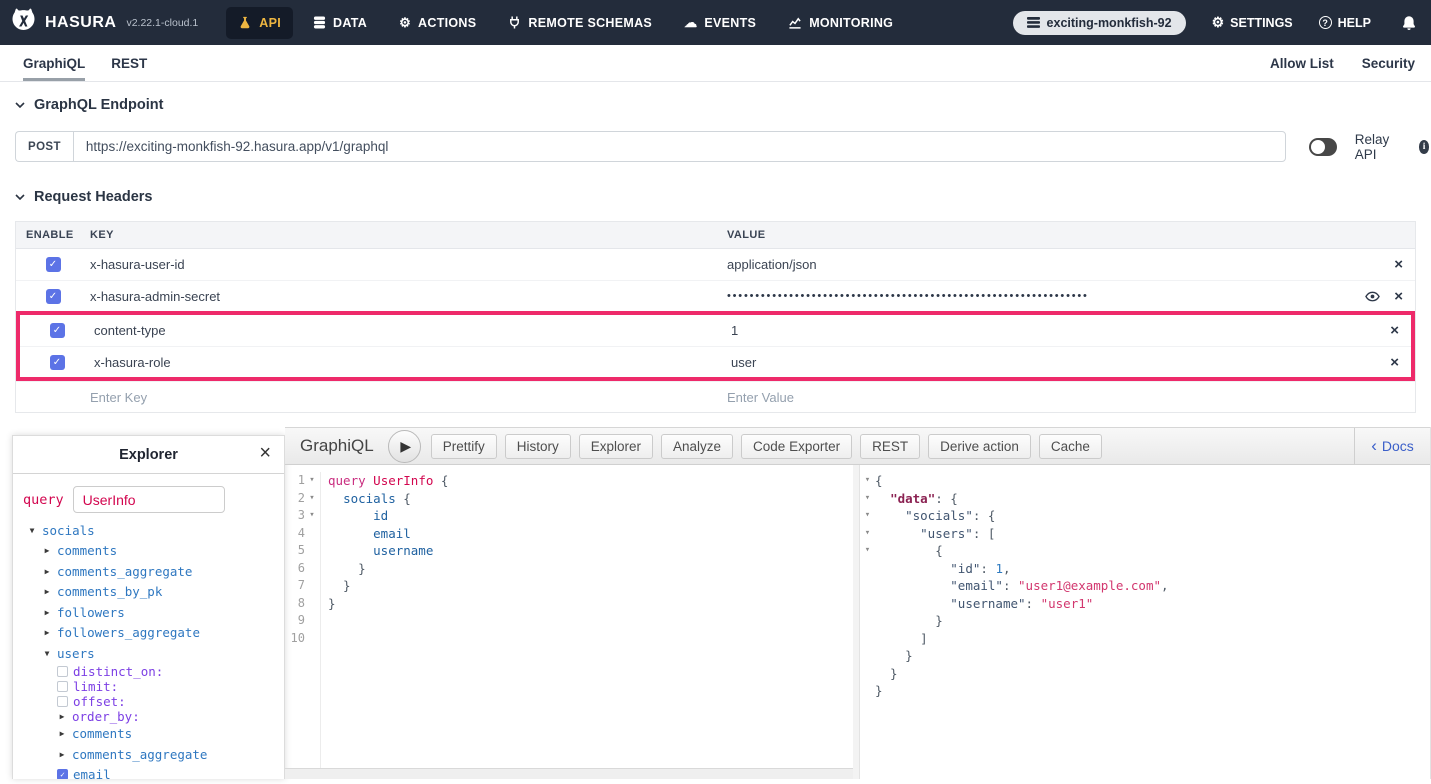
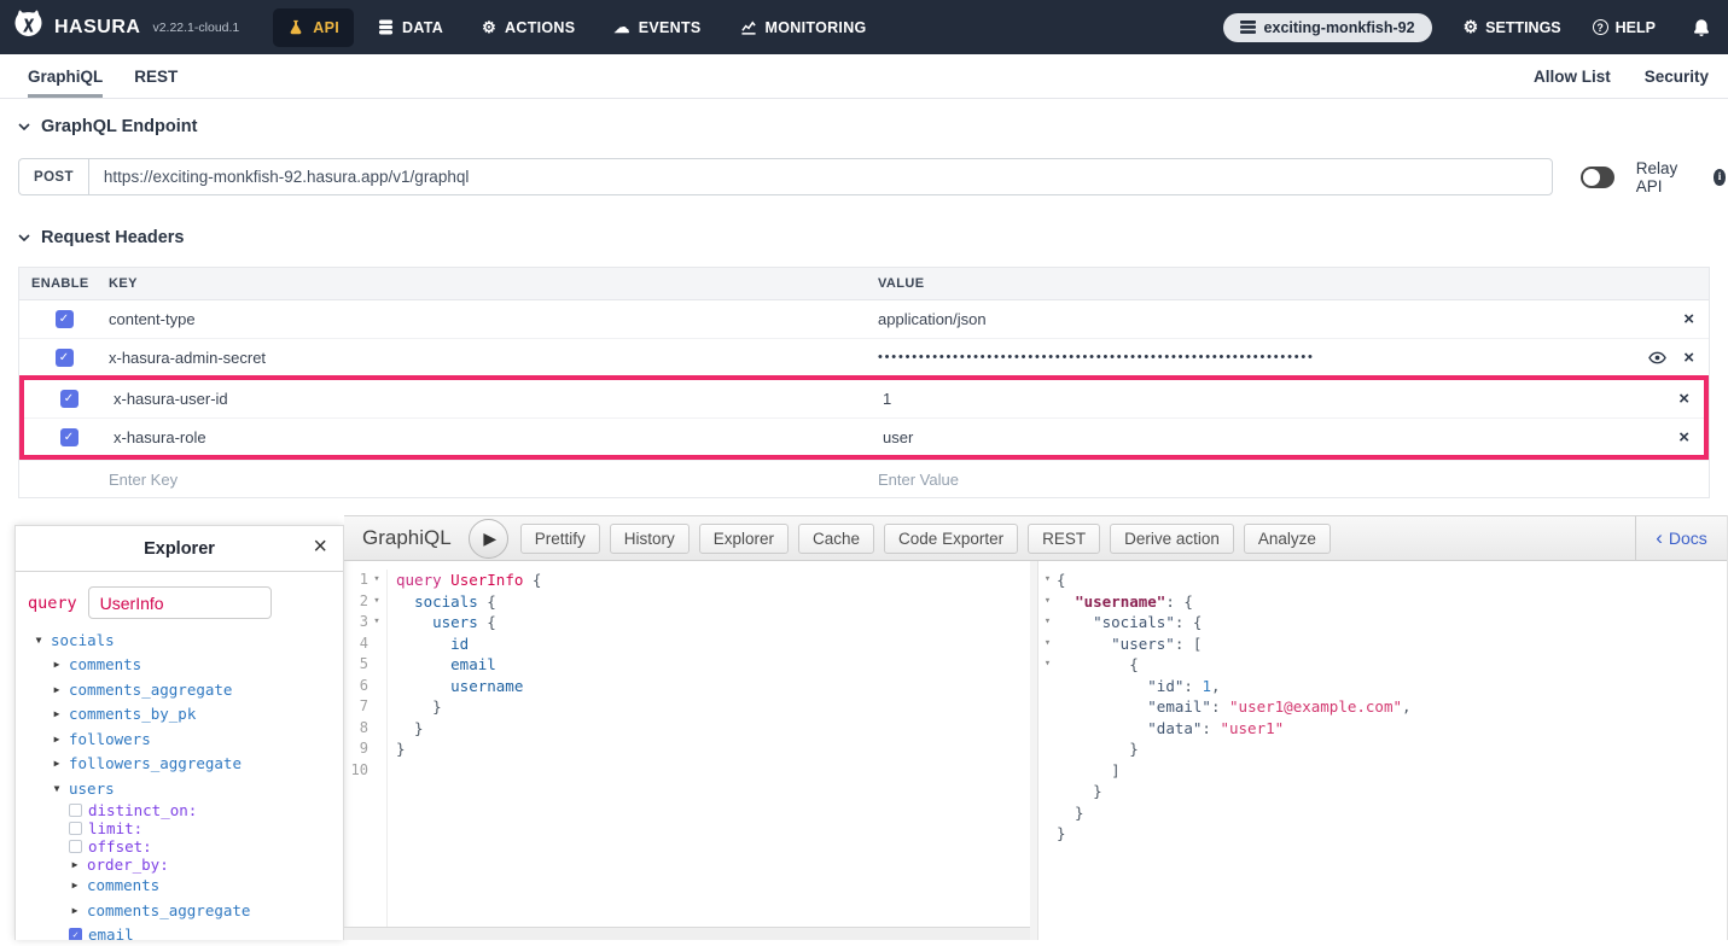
  HASURA
  v2.22.1-cloud.1
  API
  DATA
  ⚙
  ACTIONS
- REMOTE SCHEMAS
  ☁
  EVENTS
  MONITORING
  exciting-monkfish-92
  ⚙
  SETTINGS
  ?
  HELP
  GraphiQL
  REST
  Allow List
  Security
  GraphQL Endpoint
  POST
  https://exciting-monkfish-92.hasura.app/v1/graphql
  Relay API
  i
  Request Headers
  ENABLE
  KEY
  VALUE
  ✓
- x-hasura-user-id
+ content-type
  application/json
  ×
  ✓
  x-hasura-admin-secret
  ••••••••••••••••••••••••••••••••••••••••••••••••••••••••••••••••
  ×
  ✓
- content-type
+ x-hasura-user-id
  1
  ×
  ✓
  x-hasura-role
  user
  ×
  Enter Key
  Enter Value
  Explorer
  ×
  query
  UserInfo
  ▼
  socials
  ▶
  comments
  ▶
  comments_aggregate
  ▶
  comments_by_pk
  ▶
  followers
  ▶
  followers_aggregate
  ▼
  users
  distinct_on:
  limit:
  offset:
  ▶
  order_by:
  ▶
  comments
  ▶
  comments_aggregate
  ✓
  email
  GraphiQL
  ▶
  Prettify
  History
  Explorer
- Analyze
+ Cache
  Code Exporter
  REST
  Derive action
- Cache
+ Analyze
  ‹
  Docs
  1
  ▾
  2
  ▾
  3
  ▾
  4
  5
  6
  7
  8
  9
  10
  query UserInfo {
  socials {
+ users {
  id
  email
  username
  }
  }
  }
  ▾
  {
  ▾
- "data": {
+ "username": {
  ▾
  "socials": {
  ▾
  "users": [
  ▾
  {
  "id": 1,
  "email": "user1@example.com",
- "username": "user1"
+ "data": "user1"
  }
  ]
  }
  }
  }
